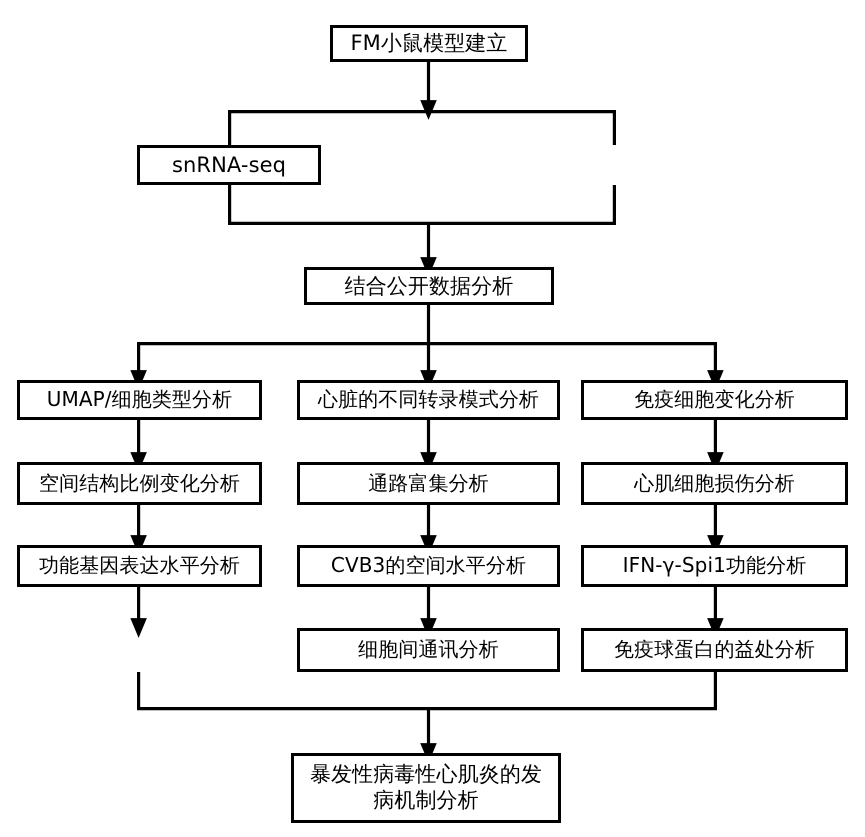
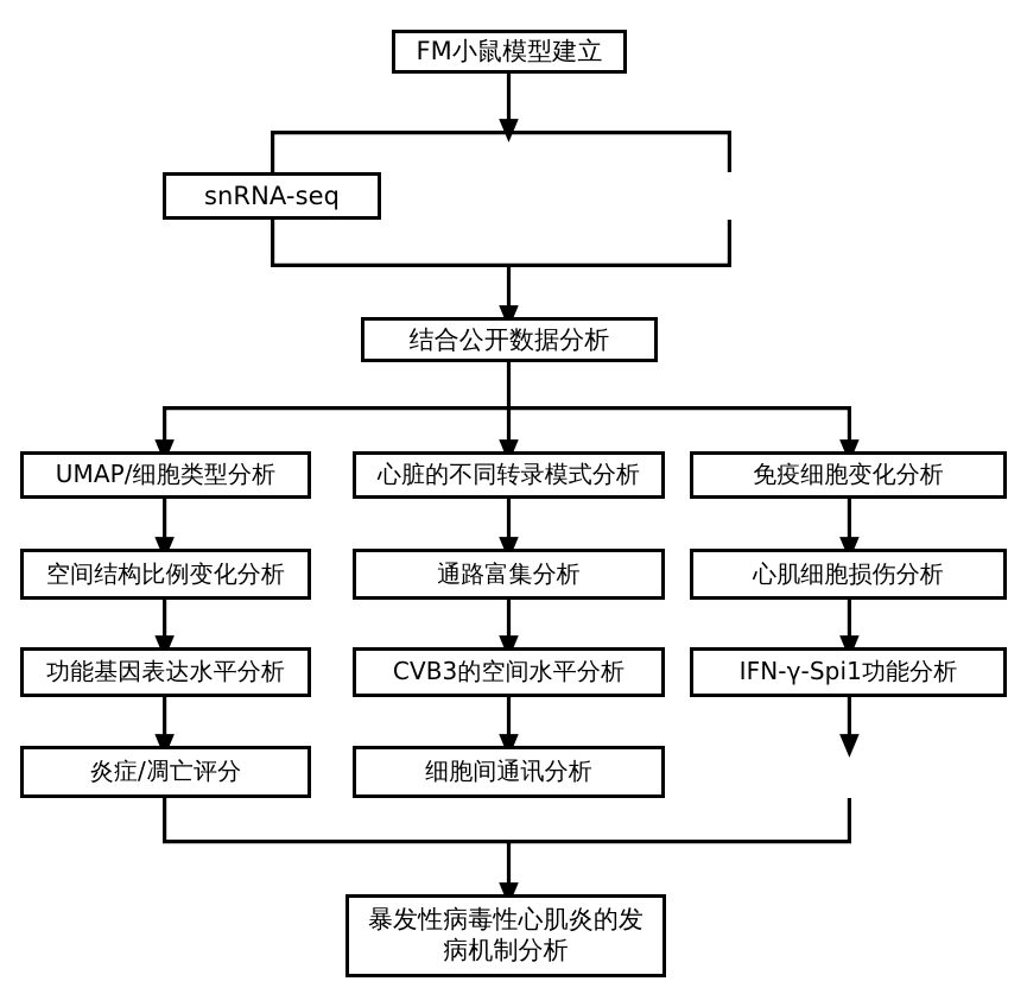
  FM小鼠模型建立
  snRNA-seq
  结合公开数据分析
  UMAP/细胞类型分析
  空间结构比例变化分析
  功能基因表达水平分析
+ 炎症/凋亡评分
  心脏的不同转录模式分析
  通路富集分析
  CVB3的空间水平分析
  细胞间通讯分析
  免疫细胞变化分析
  心肌细胞损伤分析
  IFN-γ-Spi1功能分析
- 免疫球蛋白的益处分析
  暴发性病毒性心肌炎的发
  病机制分析
